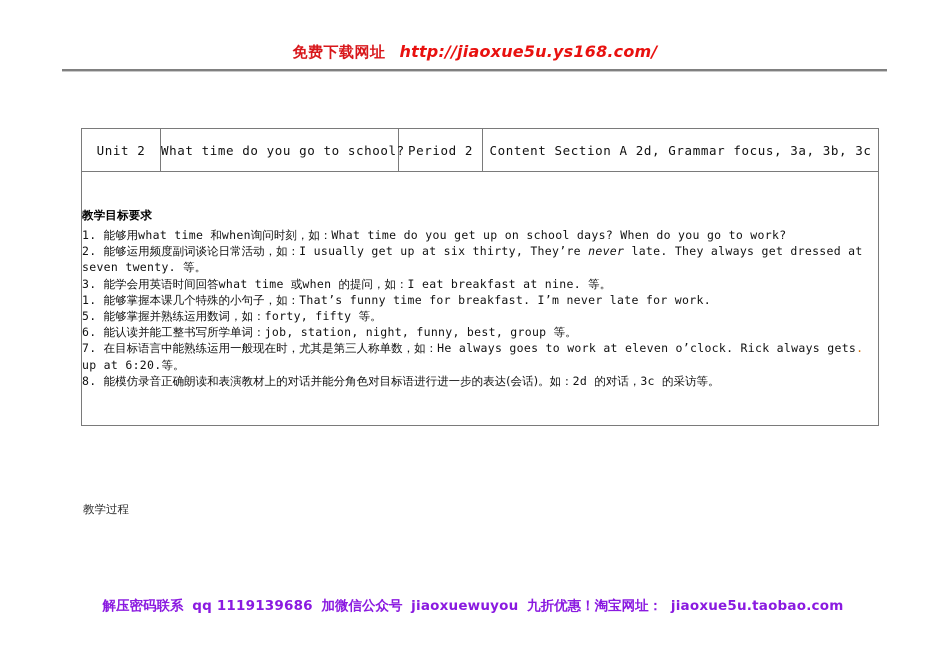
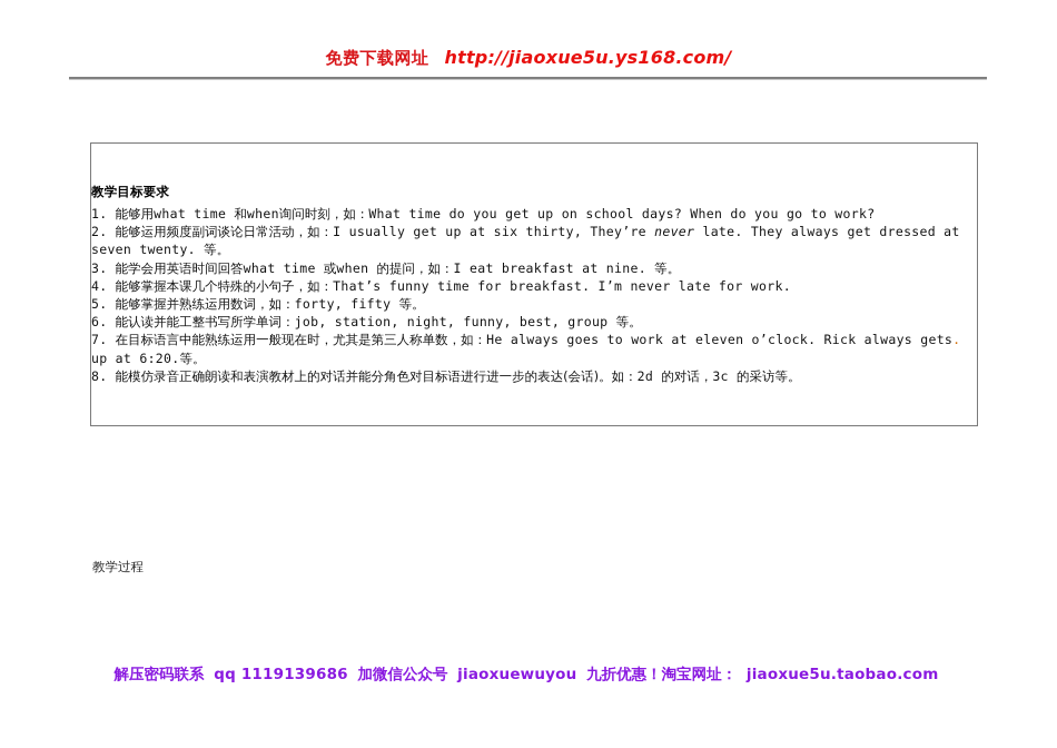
  免费下载网址 http://jiaoxue5u.ys168.com/
- Unit 2	What time do you go to school?	Period 2	Content Section A 2d, Grammar focus, 3a, 3b, 3c
- 教学目标要求 1. 能够用what time 和when询问时刻，如：What time do you get up on school days? When do you go to work?2. 能够运用频度副词谈论日常活动，如：I usually get up at six thirty, They’re never late. They always get dressed at seven twenty. 等。3. 能学会用英语时间回答what time 或when 的提问，如：I eat breakfast at nine. 等。1. 能够掌握本课几个特殊的小句子，如：That’s funny time for breakfast. I’m never late for work.5. 能够掌握并熟练运用数词，如：forty, fifty 等。6. 能认读并能工整书写所学单词：job, station, night, funny, best, group 等。7. 在目标语言中能熟练运用一般现在时，尤其是第三人称单数，如：He always goes to work at eleven o’clock. Rick always gets. up at 6:20.等。8. 能模仿录音正确朗读和表演教材上的对话并能分角色对目标语进行进一步的表达(会话)。如：2d 的对话，3c 的采访等。
+ 教学目标要求 1. 能够用what time 和when询问时刻，如：What time do you get up on school days? When do you go to work?2. 能够运用频度副词谈论日常活动，如：I usually get up at six thirty, They’re never late. They always get dressed at seven twenty. 等。3. 能学会用英语时间回答what time 或when 的提问，如：I eat breakfast at nine. 等。4. 能够掌握本课几个特殊的小句子，如：That’s funny time for breakfast. I’m never late for work.5. 能够掌握并熟练运用数词，如：forty, fifty 等。6. 能认读并能工整书写所学单词：job, station, night, funny, best, group 等。7. 在目标语言中能熟练运用一般现在时，尤其是第三人称单数，如：He always goes to work at eleven o’clock. Rick always gets. up at 6:20.等。8. 能模仿录音正确朗读和表演教材上的对话并能分角色对目标语进行进一步的表达(会话)。如：2d 的对话，3c 的采访等。
  教学过程
  解压密码联系 qq 1119139686 加微信公众号 jiaoxuewuyou 九折优惠！淘宝网址： jiaoxue5u.taobao.com
